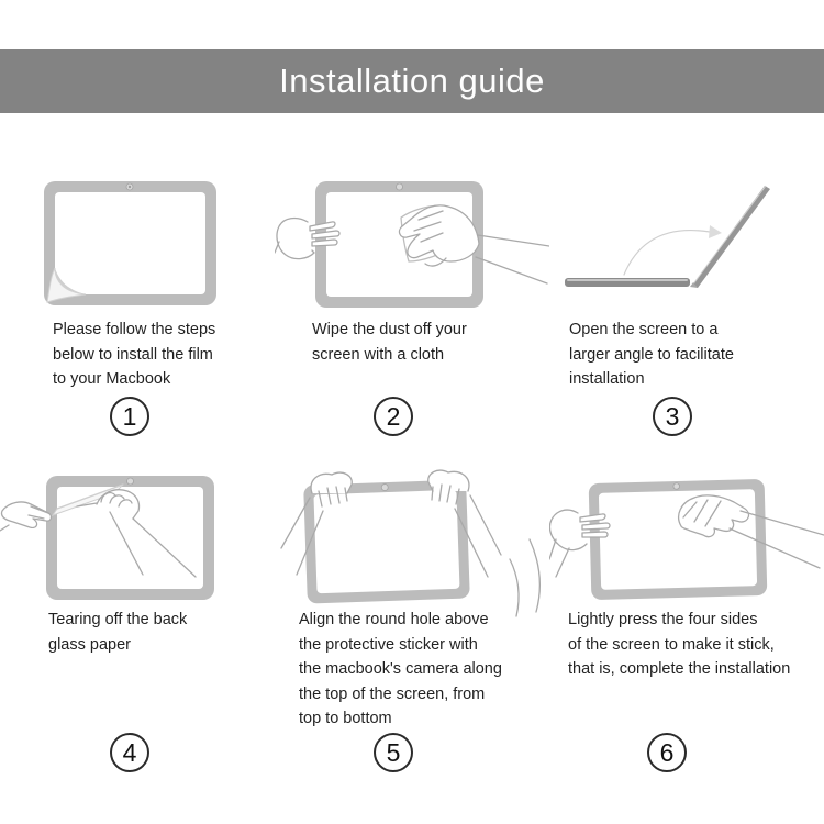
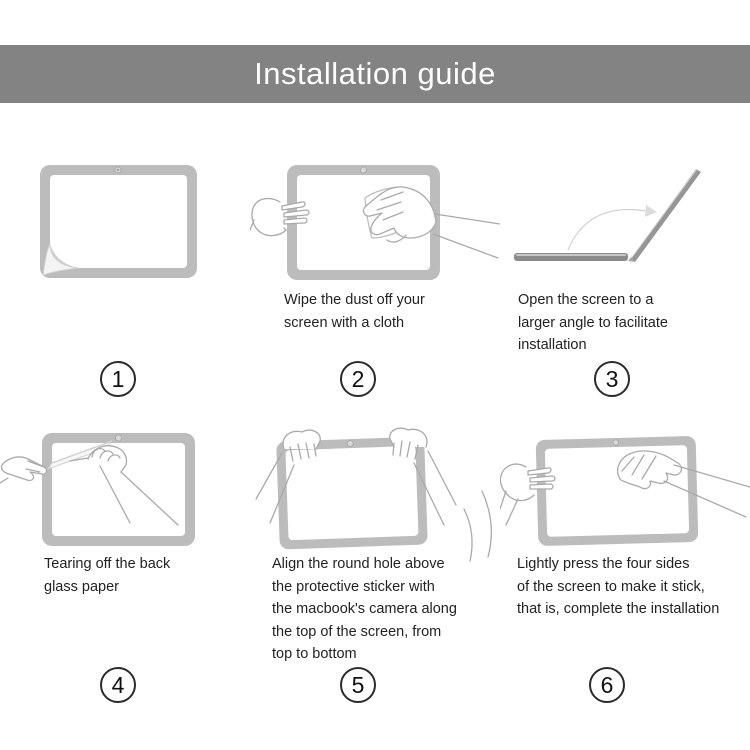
  Installation guide
- Please follow the steps
- below to install the film
- to your Macbook
  Wipe the dust off your
  screen with a cloth
  Open the screen to a
  larger angle to facilitate
  installation
  Tearing off the back
  glass paper
  Align the round hole above
  the protective sticker with
  the macbook's camera along
  the top of the screen, from
  top to bottom
  Lightly press the four sides
  of the screen to make it stick,
  that is, complete the installation
  1
  2
  3
  4
  5
  6
